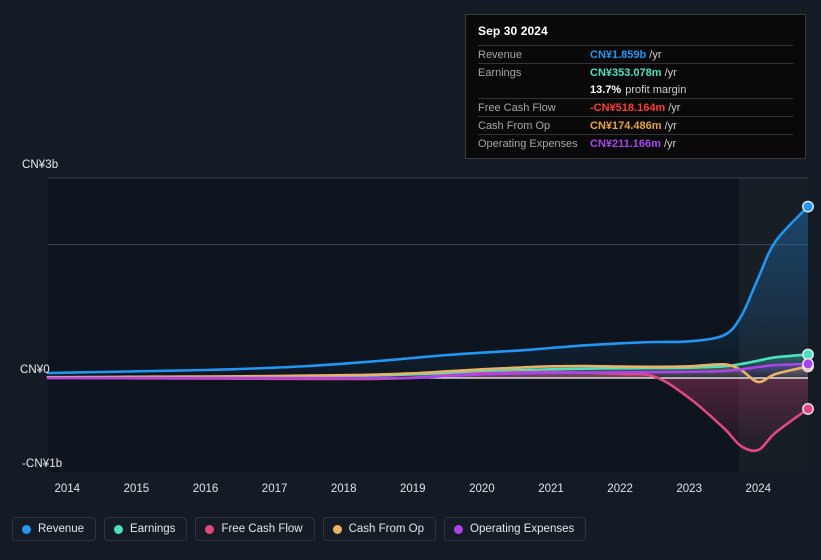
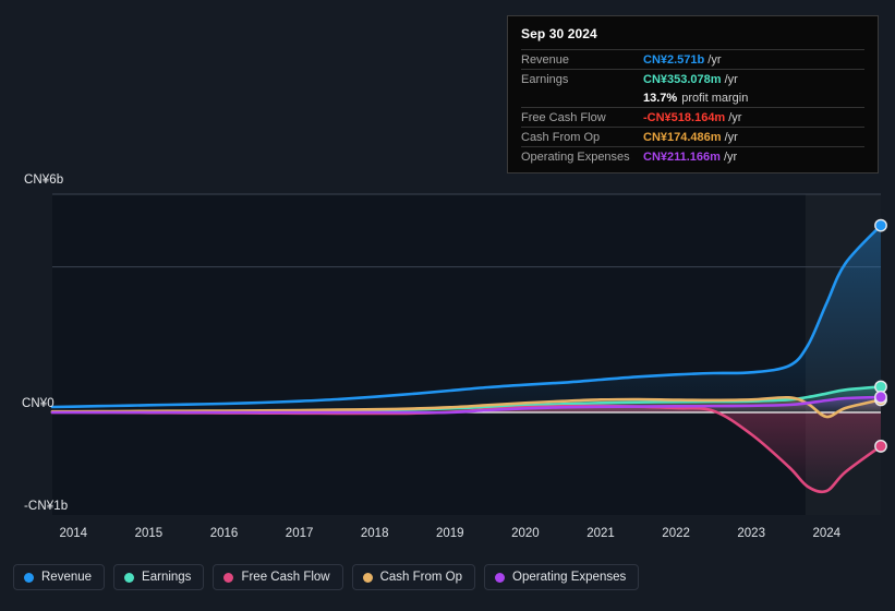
- CN¥3b
+ CN¥6b
  CN¥0
  -CN¥1b
  2014
  2015
  2016
  2017
  2018
  2019
  2020
  2021
  2022
  2023
  2024
  Sep 30 2024
  Revenue
- CN¥1.859b /yr
+ CN¥2.571b /yr
  Earnings
  CN¥353.078m /yr
  13.7% profit margin
  Free Cash Flow
  -CN¥518.164m /yr
  Cash From Op
  CN¥174.486m /yr
  Operating Expenses
  CN¥211.166m /yr
  Revenue
  Earnings
  Free Cash Flow
  Cash From Op
  Operating Expenses
